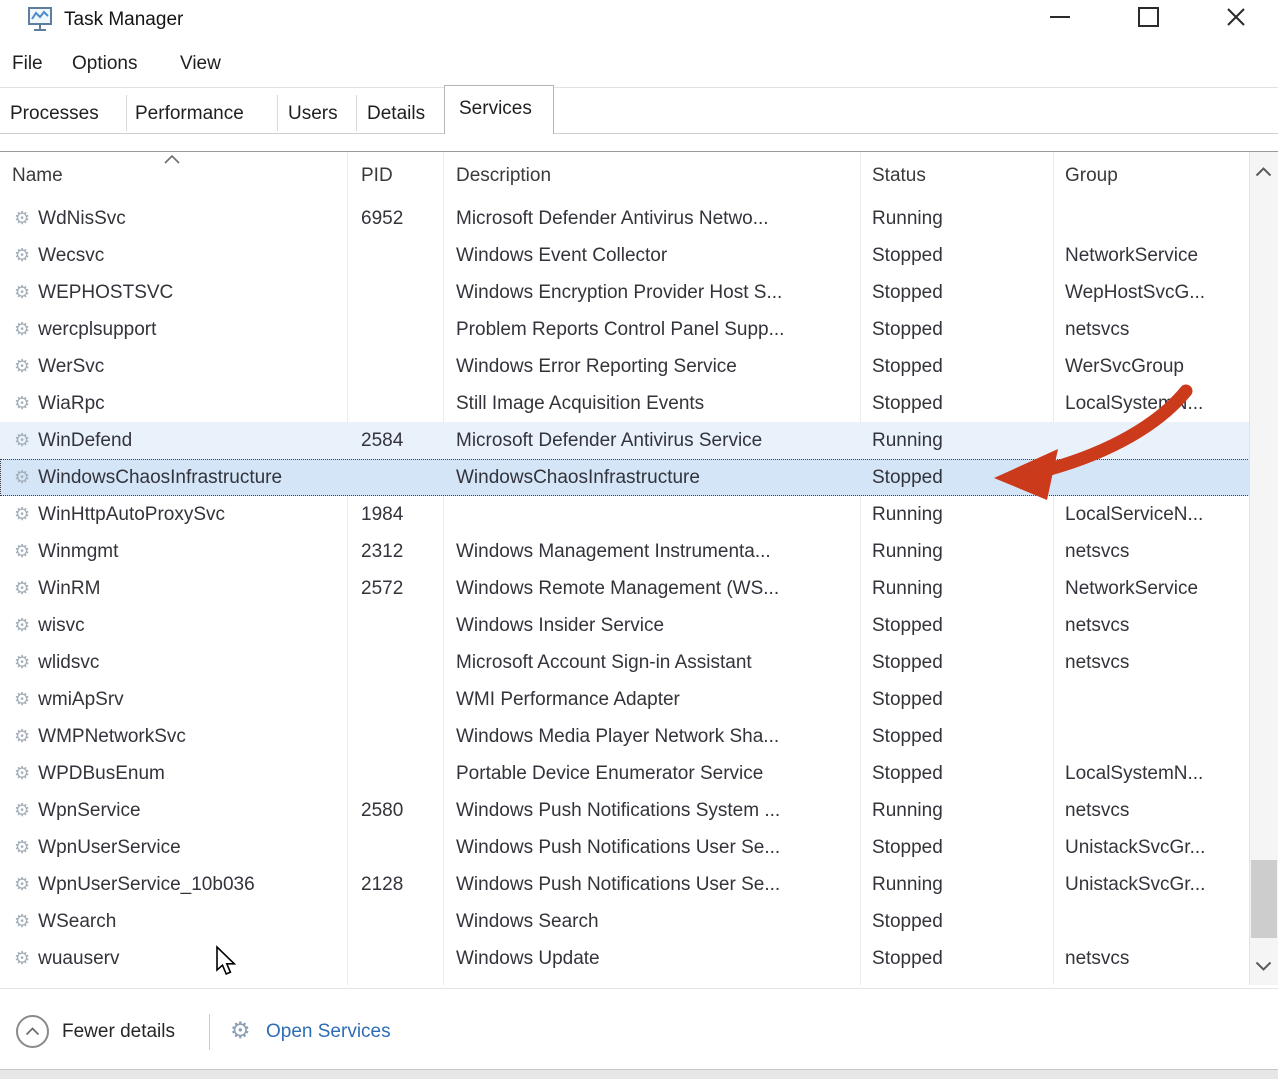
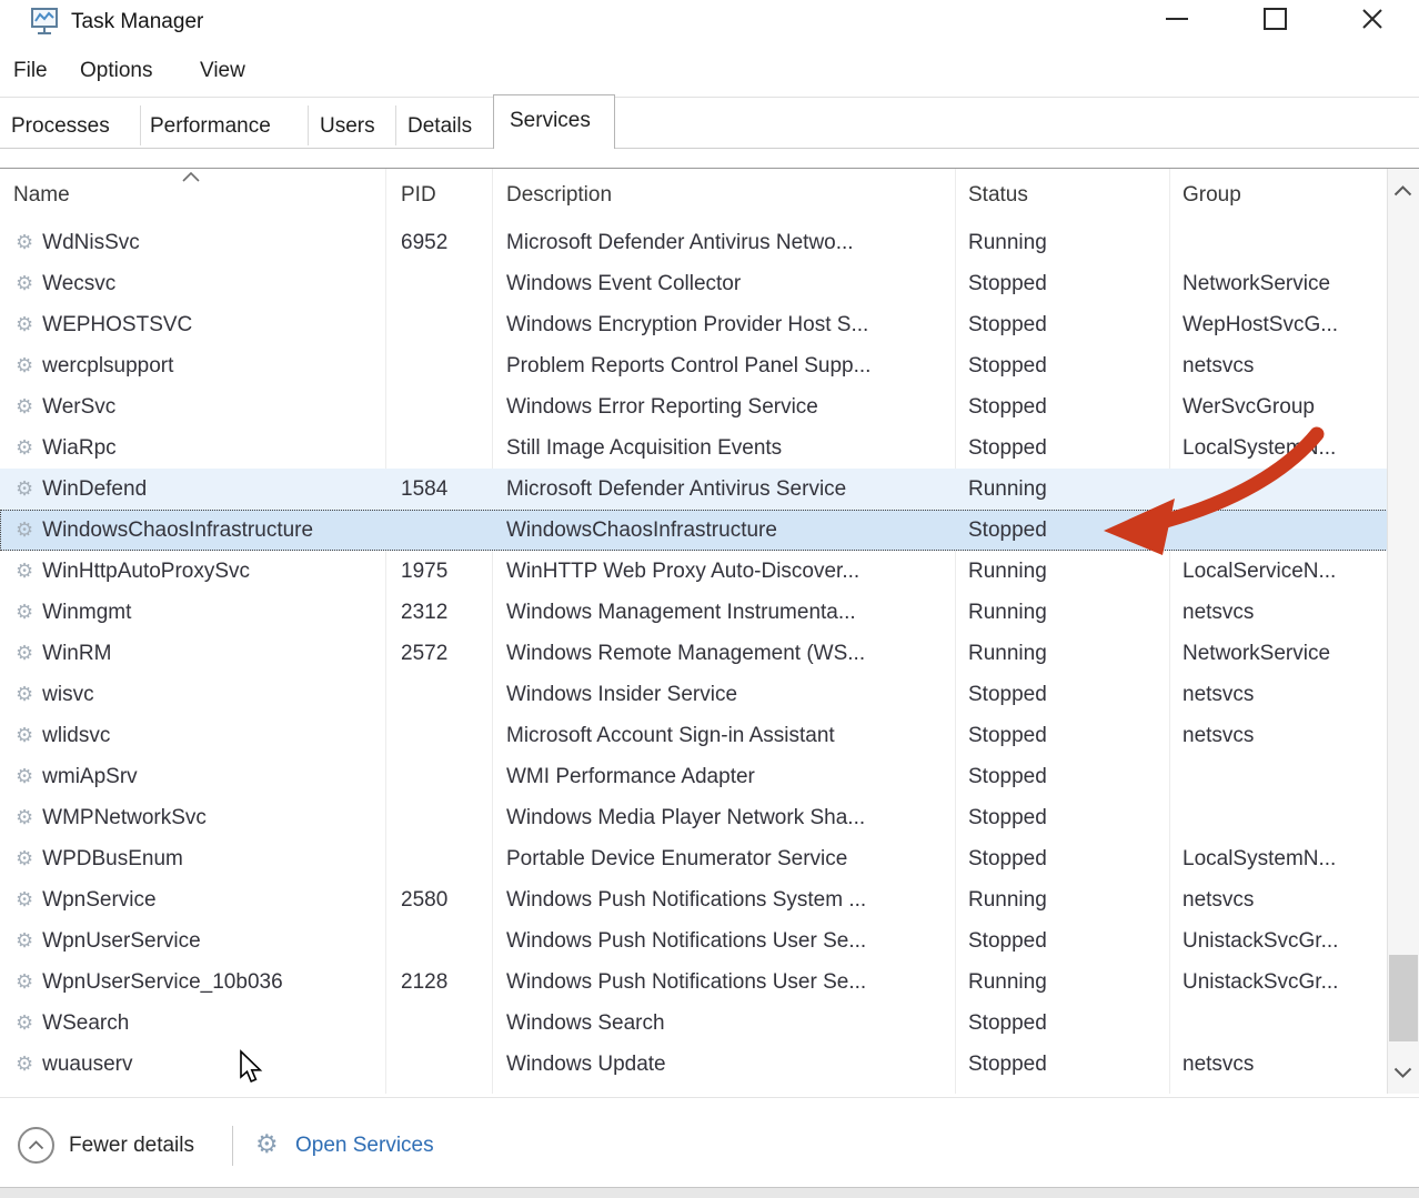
  Task Manager
  File
  Options
  View
  Processes
  Performance
  Users
  Details
  Services
  Name
  PID
  Description
  Status
  Group
  ⚙ WdNisSvc
  6952
  Microsoft Defender Antivirus Netwo...
  Running
  ⚙ Wecsvc
  Windows Event Collector
  Stopped
  NetworkService
  ⚙ WEPHOSTSVC
  Windows Encryption Provider Host S...
  Stopped
  WepHostSvcG...
  ⚙ wercplsupport
  Problem Reports Control Panel Supp...
  Stopped
  netsvcs
  ⚙ WerSvc
  Windows Error Reporting Service
  Stopped
  WerSvcGroup
  ⚙ WiaRpc
  Still Image Acquisition Events
  Stopped
  LocalSyste...
  ⚙ WinDefend
- 2584
+ 1584
  Microsoft Defender Antivirus Service
  Running
  ⚙ WindowsChaosInfrastructure
  WindowsChaosInfrastructure
  Stopped
  ⚙ WinHttpAutoProxySvc
- 1984
+ 1975
+ WinHTTP Web Proxy Auto-Discover...
  Running
  LocalServiceN...
  ⚙ Winmgmt
  2312
  Windows Management Instrumenta...
  Running
  netsvcs
  ⚙ WinRM
  2572
  Windows Remote Management (WS...
  Running
  NetworkService
  ⚙ wisvc
  Windows Insider Service
  Stopped
  netsvcs
  ⚙ wlidsvc
  Microsoft Account Sign-in Assistant
  Stopped
  netsvcs
  ⚙ wmiApSrv
  WMI Performance Adapter
  Stopped
  ⚙ WMPNetworkSvc
  Windows Media Player Network Sha...
  Stopped
  ⚙ WPDBusEnum
  Portable Device Enumerator Service
  Stopped
  LocalSystemN...
  ⚙ WpnService
  2580
  Windows Push Notifications System ...
  Running
  netsvcs
  ⚙ WpnUserService
  Windows Push Notifications User Se...
  Stopped
  UnistackSvcGr...
  ⚙ WpnUserService_10b036
  2128
  Windows Push Notifications User Se...
  Running
  UnistackSvcGr...
  ⚙ WSearch
  Windows Search
  Stopped
  ⚙ wuauserv
  Windows Update
  Stopped
  netsvcs
  Fewer details
  ⚙
  Open Services
